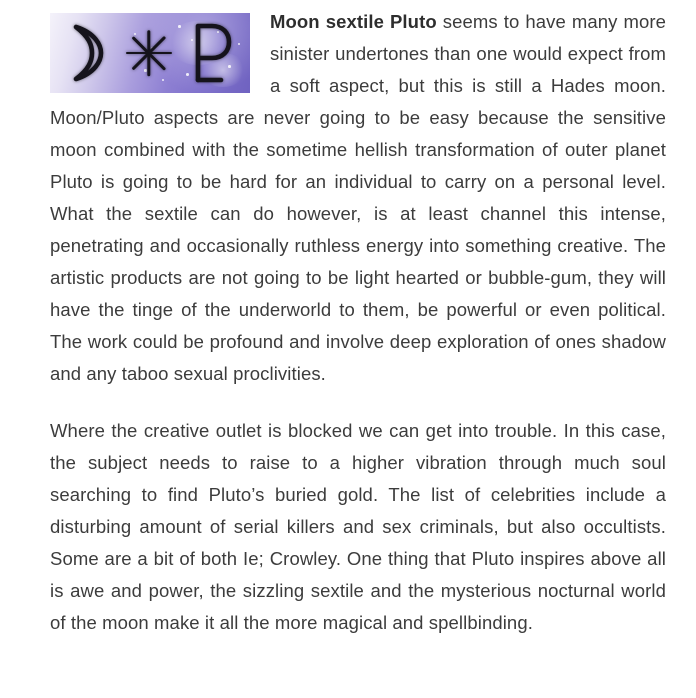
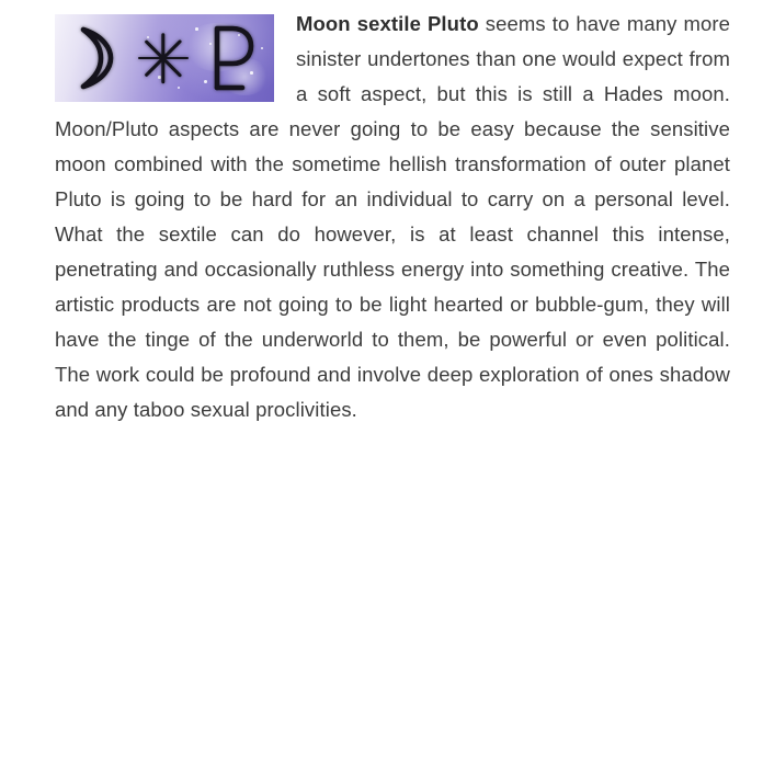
  Moon sextile Pluto seems to have many more sinister undertones than one would expect from a soft aspect, but this is still a Hades moon. Moon/Pluto aspects are never going to be easy because the sensitive moon combined with the sometime hellish transformation of outer planet Pluto is going to be hard for an individual to carry on a personal level. What the sextile can do however, is at least channel this intense, penetrating and occasionally ruthless energy into something creative. The artistic products are not going to be light hearted or bubble-gum, they will have the tinge of the underworld to them, be powerful or even political. The work could be profound and involve deep exploration of ones shadow and any taboo sexual proclivities.
- Where the creative outlet is blocked we can get into trouble. In this case, the subject needs to raise to a higher vibration through much soul searching to find Pluto’s buried gold. The list of celebrities include a disturbing amount of serial killers and sex criminals, but also occultists. Some are a bit of both Ie; Crowley. One thing that Pluto inspires above all is awe and power, the sizzling sextile and the mysterious nocturnal world of the moon make it all the more magical and spellbinding.
